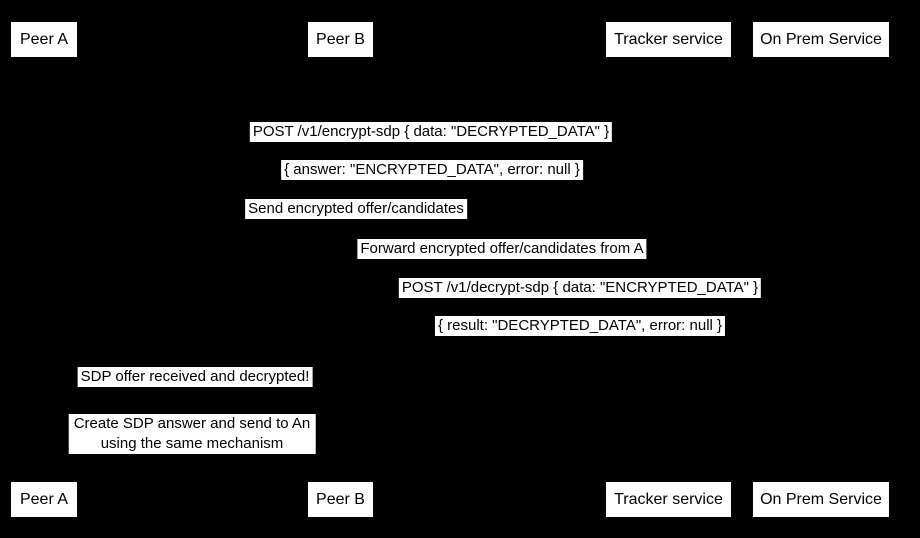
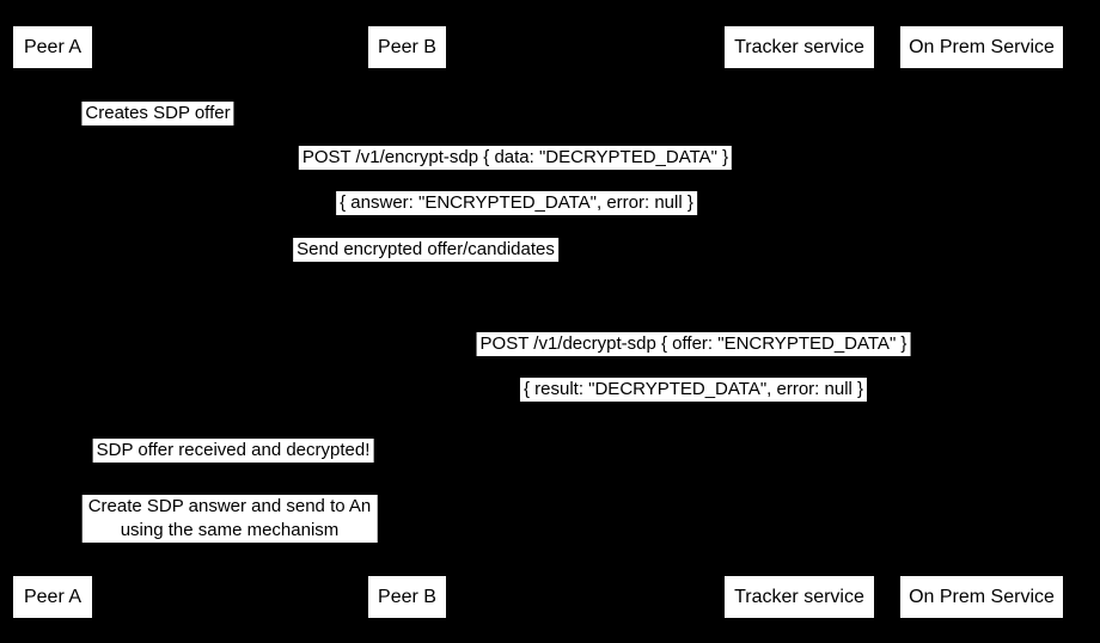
  Peer A
  Peer B
  Tracker service
  On Prem Service
+ Creates SDP offer
  POST /v1/encrypt-sdp { data: "DECRYPTED_DATA" }
  { answer: "ENCRYPTED_DATA", error: null }
  Send encrypted offer/candidates
- Forward encrypted offer/candidates from A
- POST /v1/decrypt-sdp { data: "ENCRYPTED_DATA" }
+ POST /v1/decrypt-sdp { offer: "ENCRYPTED_DATA" }
  { result: "DECRYPTED_DATA", error: null }
  SDP offer received and decrypted!
  Create SDP answer and send to An
  using the same mechanism
  Peer A
  Peer B
  Tracker service
  On Prem Service
